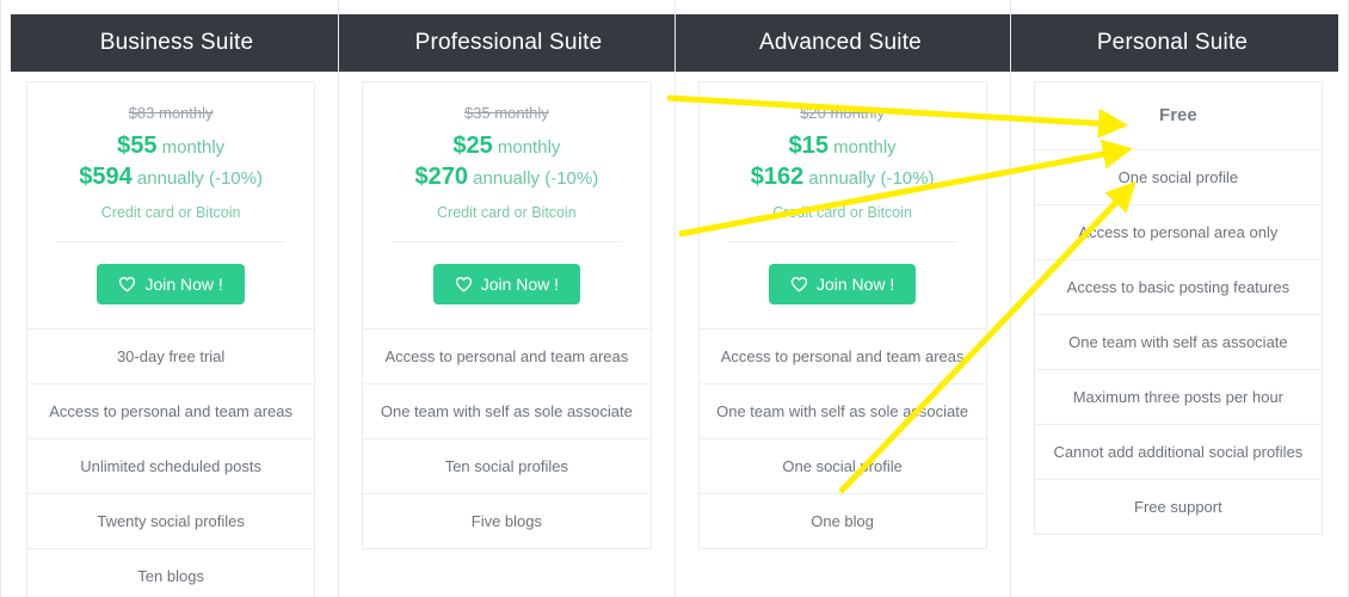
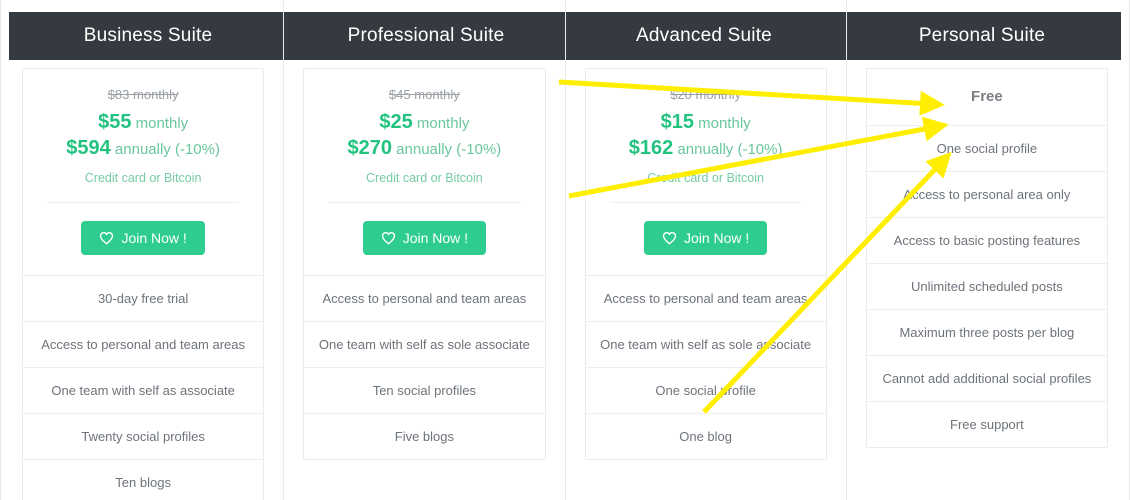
  Business Suite
  Professional Suite
  Advanced Suite
  Personal Suite
  $83 monthly
  $55 monthly
  $594 annually (-10%)
  Credit card or Bitcoin
  Join Now !
  30-day free trial
  Access to personal and team areas
- Unlimited scheduled posts
+ One team with self as associate
  Twenty social profiles
  Ten blogs
- $35 monthly
+ $45 monthly
  $25 monthly
  $270 annually (-10%)
  Credit card or Bitcoin
  Join Now !
  Access to personal and team areas
  One team with self as sole associate
  Ten social profiles
  Five blogs
  $20 month
  $15 monthly
  $162 annually (-10%)
  t card or Bitcoin
  Join Now !
  Access to personal and team areas
  One team with self as sole asociate
  One socialrofile
  One blog
  Free
  One social profile
  ccess to personal area only
  Access to basic posting features
- One team with self as associate
+ Unlimited scheduled posts
- Maximum three posts per hour
+ Maximum three posts per blog
  Cannot add additional social profiles
  Free support
